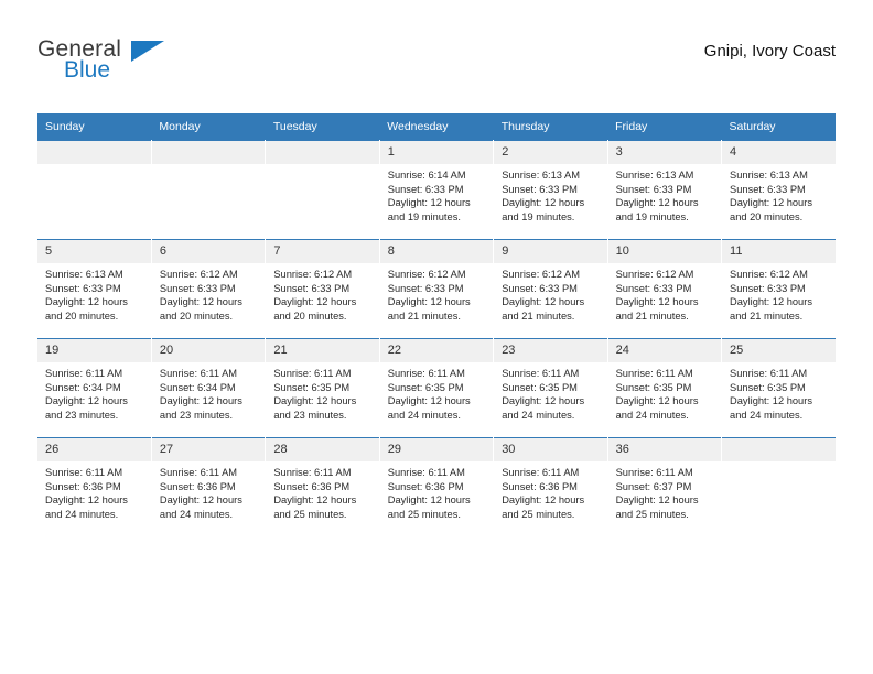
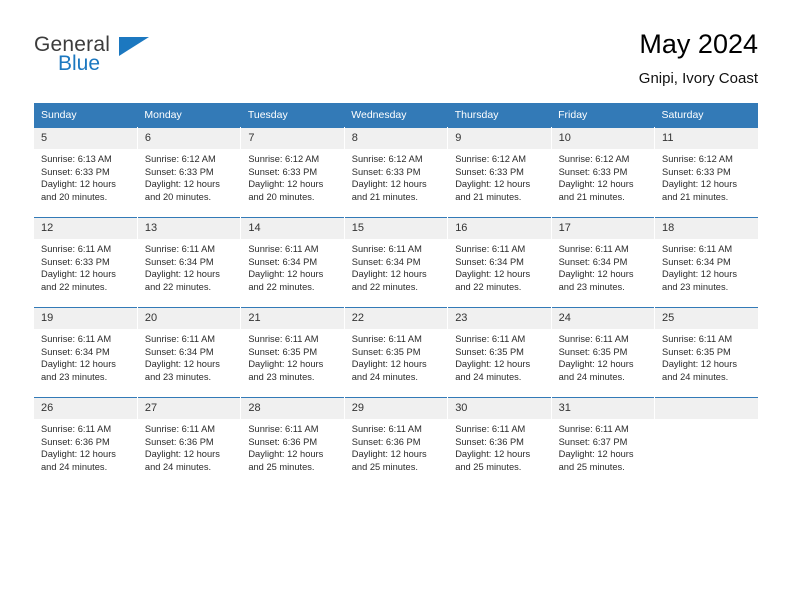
  General
  Blue
+ May 2024
  Gnipi, Ivory Coast
  Sunday	Monday	Tuesday	Wednesday	Thursday	Friday	Saturday
- 			1Sunrise: 6:14 AMSunset: 6:33 PMDaylight: 12 hoursand 19 minutes.	2Sunrise: 6:13 AMSunset: 6:33 PMDaylight: 12 hoursand 19 minutes.	3Sunrise: 6:13 AMSunset: 6:33 PMDaylight: 12 hoursand 19 minutes.	4Sunrise: 6:13 AMSunset: 6:33 PMDaylight: 12 hoursand 20 minutes.
  5Sunrise: 6:13 AMSunset: 6:33 PMDaylight: 12 hoursand 20 minutes.	6Sunrise: 6:12 AMSunset: 6:33 PMDaylight: 12 hoursand 20 minutes.	7Sunrise: 6:12 AMSunset: 6:33 PMDaylight: 12 hoursand 20 minutes.	8Sunrise: 6:12 AMSunset: 6:33 PMDaylight: 12 hoursand 21 minutes.	9Sunrise: 6:12 AMSunset: 6:33 PMDaylight: 12 hoursand 21 minutes.	10Sunrise: 6:12 AMSunset: 6:33 PMDaylight: 12 hoursand 21 minutes.	11Sunrise: 6:12 AMSunset: 6:33 PMDaylight: 12 hoursand 21 minutes.
+ 12Sunrise: 6:11 AMSunset: 6:33 PMDaylight: 12 hoursand 22 minutes.	13Sunrise: 6:11 AMSunset: 6:34 PMDaylight: 12 hoursand 22 minutes.	14Sunrise: 6:11 AMSunset: 6:34 PMDaylight: 12 hoursand 22 minutes.	15Sunrise: 6:11 AMSunset: 6:34 PMDaylight: 12 hoursand 22 minutes.	16Sunrise: 6:11 AMSunset: 6:34 PMDaylight: 12 hoursand 22 minutes.	17Sunrise: 6:11 AMSunset: 6:34 PMDaylight: 12 hoursand 23 minutes.	18Sunrise: 6:11 AMSunset: 6:34 PMDaylight: 12 hoursand 23 minutes.
  19Sunrise: 6:11 AMSunset: 6:34 PMDaylight: 12 hoursand 23 minutes.	20Sunrise: 6:11 AMSunset: 6:34 PMDaylight: 12 hoursand 23 minutes.	21Sunrise: 6:11 AMSunset: 6:35 PMDaylight: 12 hoursand 23 minutes.	22Sunrise: 6:11 AMSunset: 6:35 PMDaylight: 12 hoursand 24 minutes.	23Sunrise: 6:11 AMSunset: 6:35 PMDaylight: 12 hoursand 24 minutes.	24Sunrise: 6:11 AMSunset: 6:35 PMDaylight: 12 hoursand 24 minutes.	25Sunrise: 6:11 AMSunset: 6:35 PMDaylight: 12 hoursand 24 minutes.
- 26Sunrise: 6:11 AMSunset: 6:36 PMDaylight: 12 hoursand 24 minutes.	27Sunrise: 6:11 AMSunset: 6:36 PMDaylight: 12 hoursand 24 minutes.	28Sunrise: 6:11 AMSunset: 6:36 PMDaylight: 12 hoursand 25 minutes.	29Sunrise: 6:11 AMSunset: 6:36 PMDaylight: 12 hoursand 25 minutes.	30Sunrise: 6:11 AMSunset: 6:36 PMDaylight: 12 hoursand 25 minutes.	36Sunrise: 6:11 AMSunset: 6:37 PMDaylight: 12 hoursand 25 minutes.
+ 26Sunrise: 6:11 AMSunset: 6:36 PMDaylight: 12 hoursand 24 minutes.	27Sunrise: 6:11 AMSunset: 6:36 PMDaylight: 12 hoursand 24 minutes.	28Sunrise: 6:11 AMSunset: 6:36 PMDaylight: 12 hoursand 25 minutes.	29Sunrise: 6:11 AMSunset: 6:36 PMDaylight: 12 hoursand 25 minutes.	30Sunrise: 6:11 AMSunset: 6:36 PMDaylight: 12 hoursand 25 minutes.	31Sunrise: 6:11 AMSunset: 6:37 PMDaylight: 12 hoursand 25 minutes.
